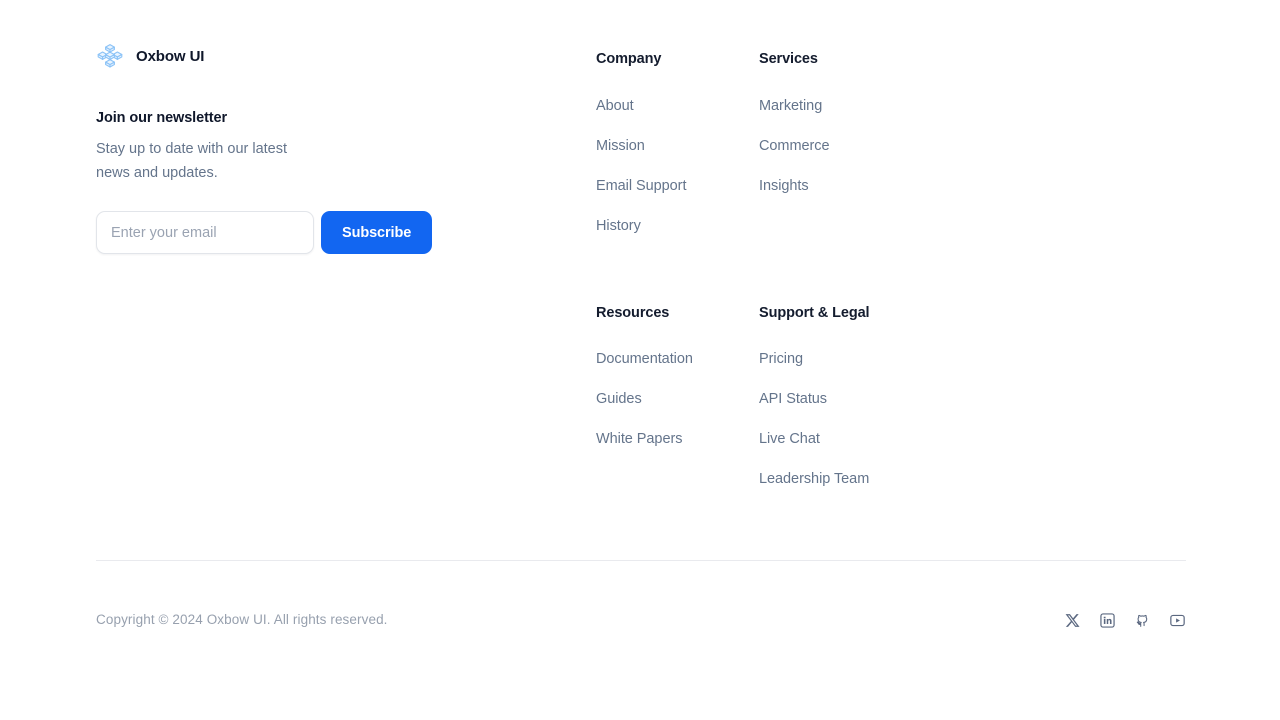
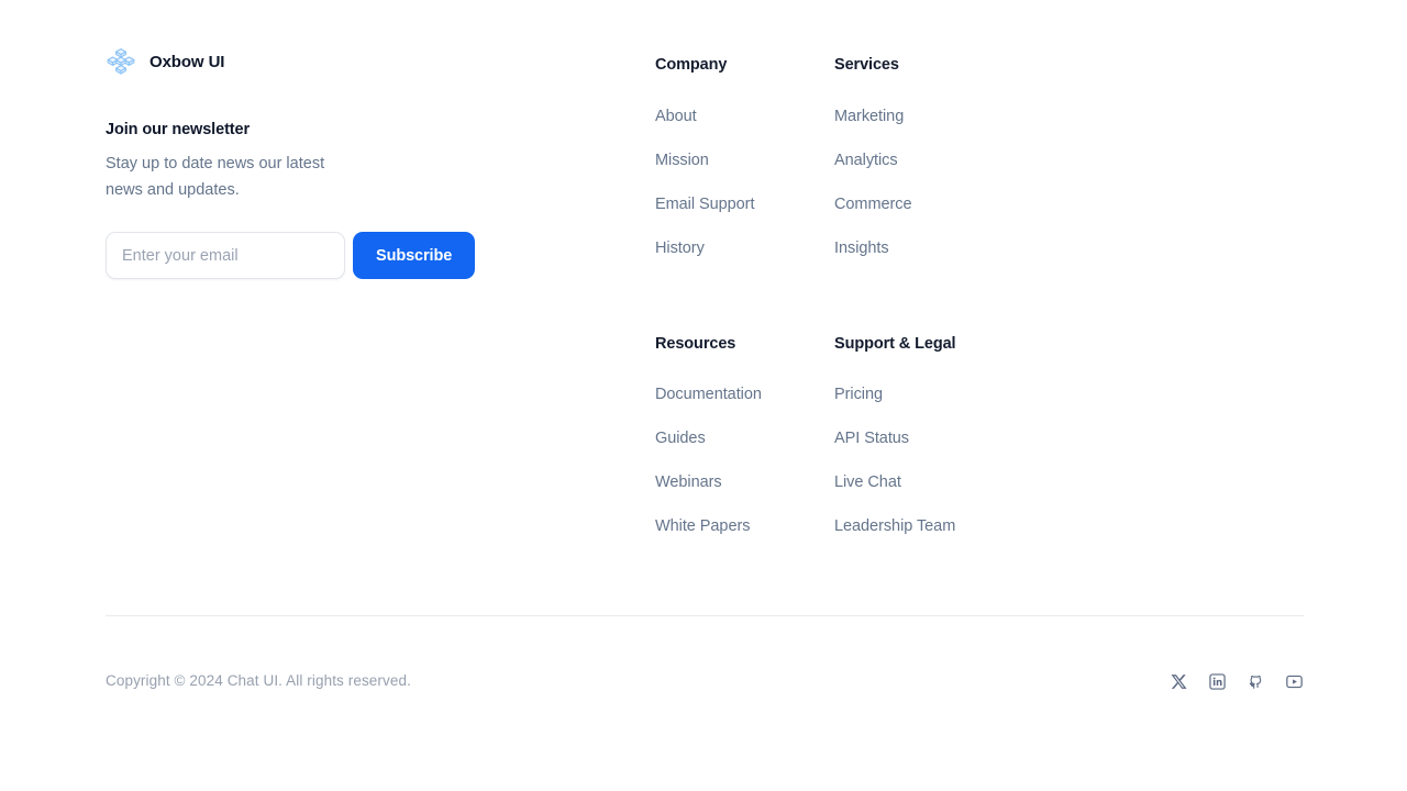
  Oxbow UI
  Join our newsletter
- Stay up to date with our latest news and updates.
+ Stay up to date news our latest news and updates.
  Enter your email
  Subscribe
  Company
  About
  Mission
  Email Support
  History
  Services
  Marketing
+ Analytics
  Commerce
  Insights
  Resources
  Documentation
  Guides
+ Webinars
  White Papers
  Support & Legal
  Pricing
  API Status
  Live Chat
  Leadership Team
- Copyright © 2024 Oxbow UI. All rights reserved.
+ Copyright © 2024 Chat UI. All rights reserved.
